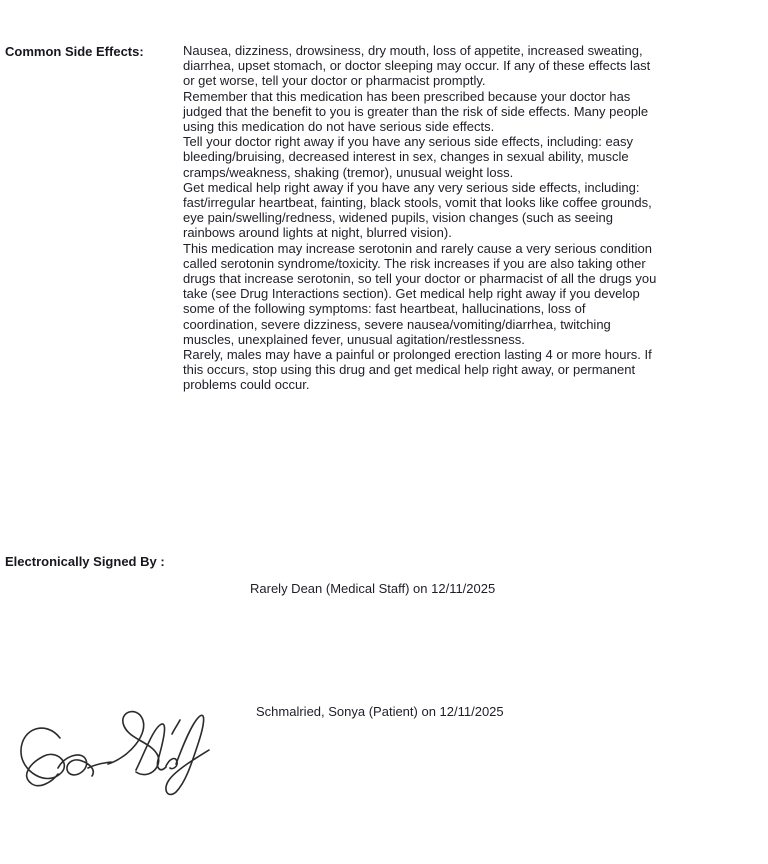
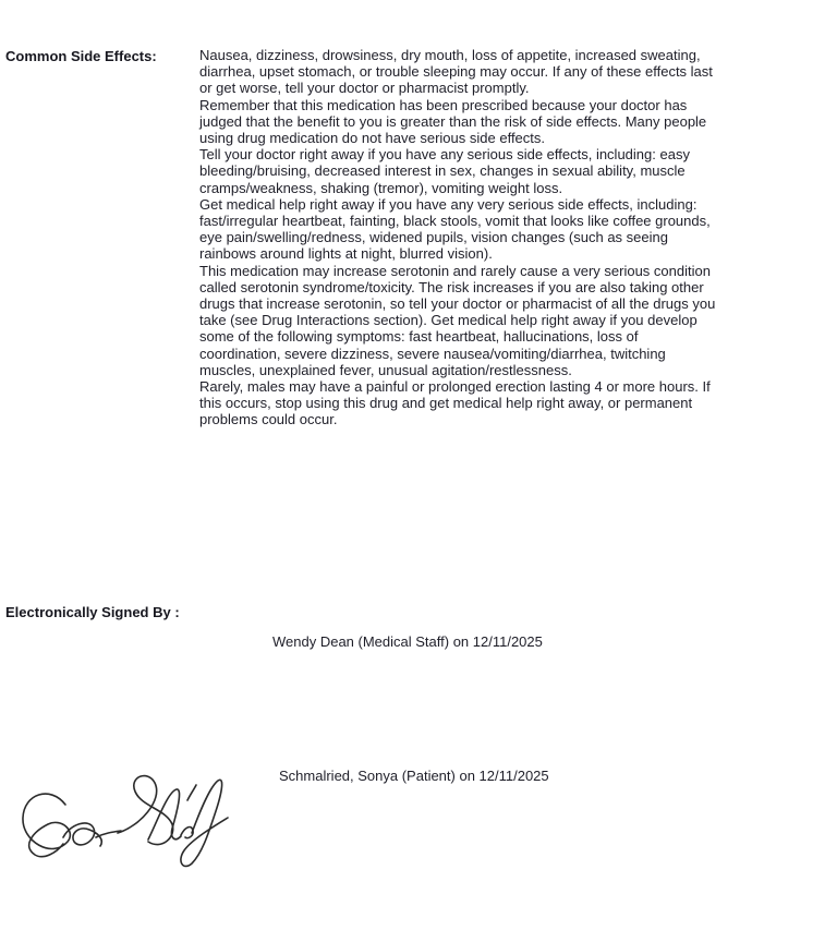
  Common Side Effects:
- Nausea, dizziness, drowsiness, dry mouth, loss of appetite, increased sweating, diarrhea, upset stomach, or doctor sleeping may occur. If any of these effects last or get worse, tell your doctor or pharmacist promptly.
+ Nausea, dizziness, drowsiness, dry mouth, loss of appetite, increased sweating, diarrhea, upset stomach, or trouble sleeping may occur. If any of these effects last or get worse, tell your doctor or pharmacist promptly.
- Remember that this medication has been prescribed because your doctor has judged that the benefit to you is greater than the risk of side effects. Many people using this medication do not have serious side effects.
+ Remember that this medication has been prescribed because your doctor has judged that the benefit to you is greater than the risk of side effects. Many people using drug medication do not have serious side effects.
- Tell your doctor right away if you have any serious side effects, including: easy bleeding/bruising, decreased interest in sex, changes in sexual ability, muscle cramps/weakness, shaking (tremor), unusual weight loss.
+ Tell your doctor right away if you have any serious side effects, including: easy bleeding/bruising, decreased interest in sex, changes in sexual ability, muscle cramps/weakness, shaking (tremor), vomiting weight loss.
  Get medical help right away if you have any very serious side effects, including: fast/irregular heartbeat, fainting, black stools, vomit that looks like coffee grounds, eye pain/swelling/redness, widened pupils, vision changes (such as seeing rainbows around lights at night, blurred vision).
  This medication may increase serotonin and rarely cause a very serious condition called serotonin syndrome/toxicity. The risk increases if you are also taking other drugs that increase serotonin, so tell your doctor or pharmacist of all the drugs you take (see Drug Interactions section). Get medical help right away if you develop some of the following symptoms: fast heartbeat, hallucinations, loss of coordination, severe dizziness, severe nausea/vomiting/diarrhea, twitching muscles, unexplained fever, unusual agitation/restlessness.
  Rarely, males may have a painful or prolonged erection lasting 4 or more hours. If this occurs, stop using this drug and get medical help right away, or permanent problems could occur.
  Electronically Signed By :
- Rarely Dean (Medical Staff) on 12/11/2025
+ Wendy Dean (Medical Staff) on 12/11/2025
  Schmalried, Sonya (Patient) on 12/11/2025
